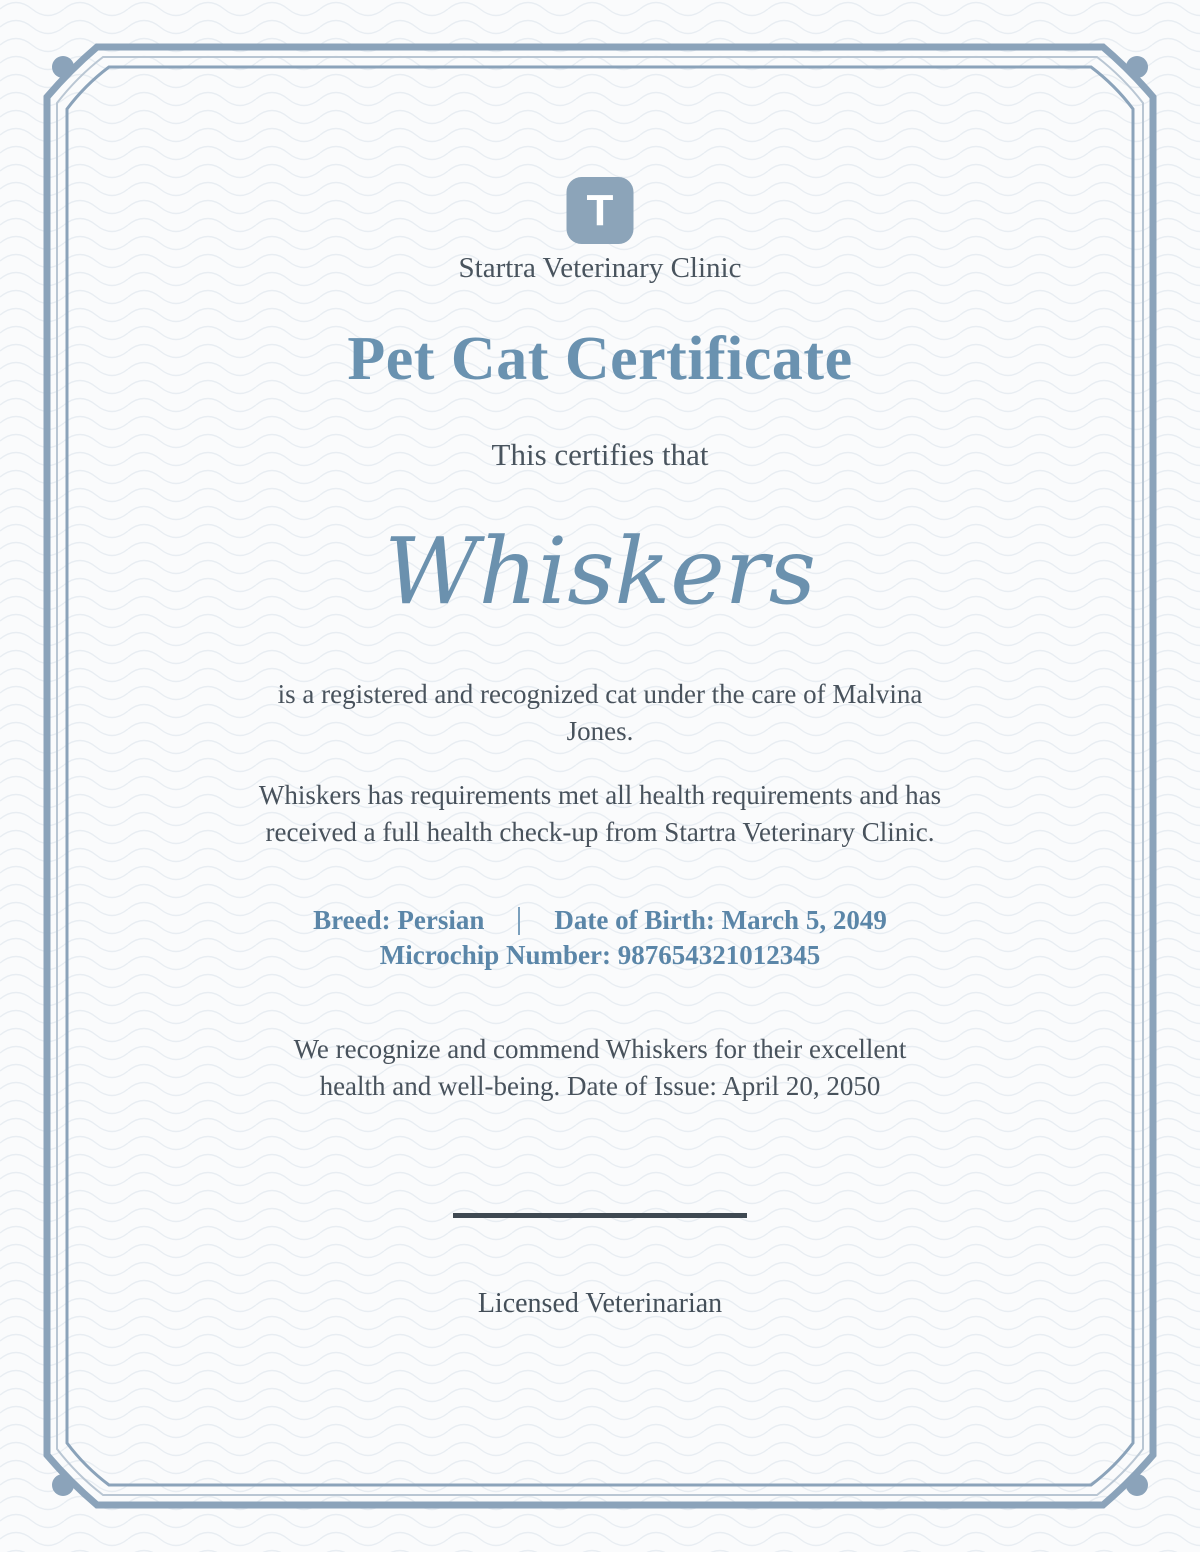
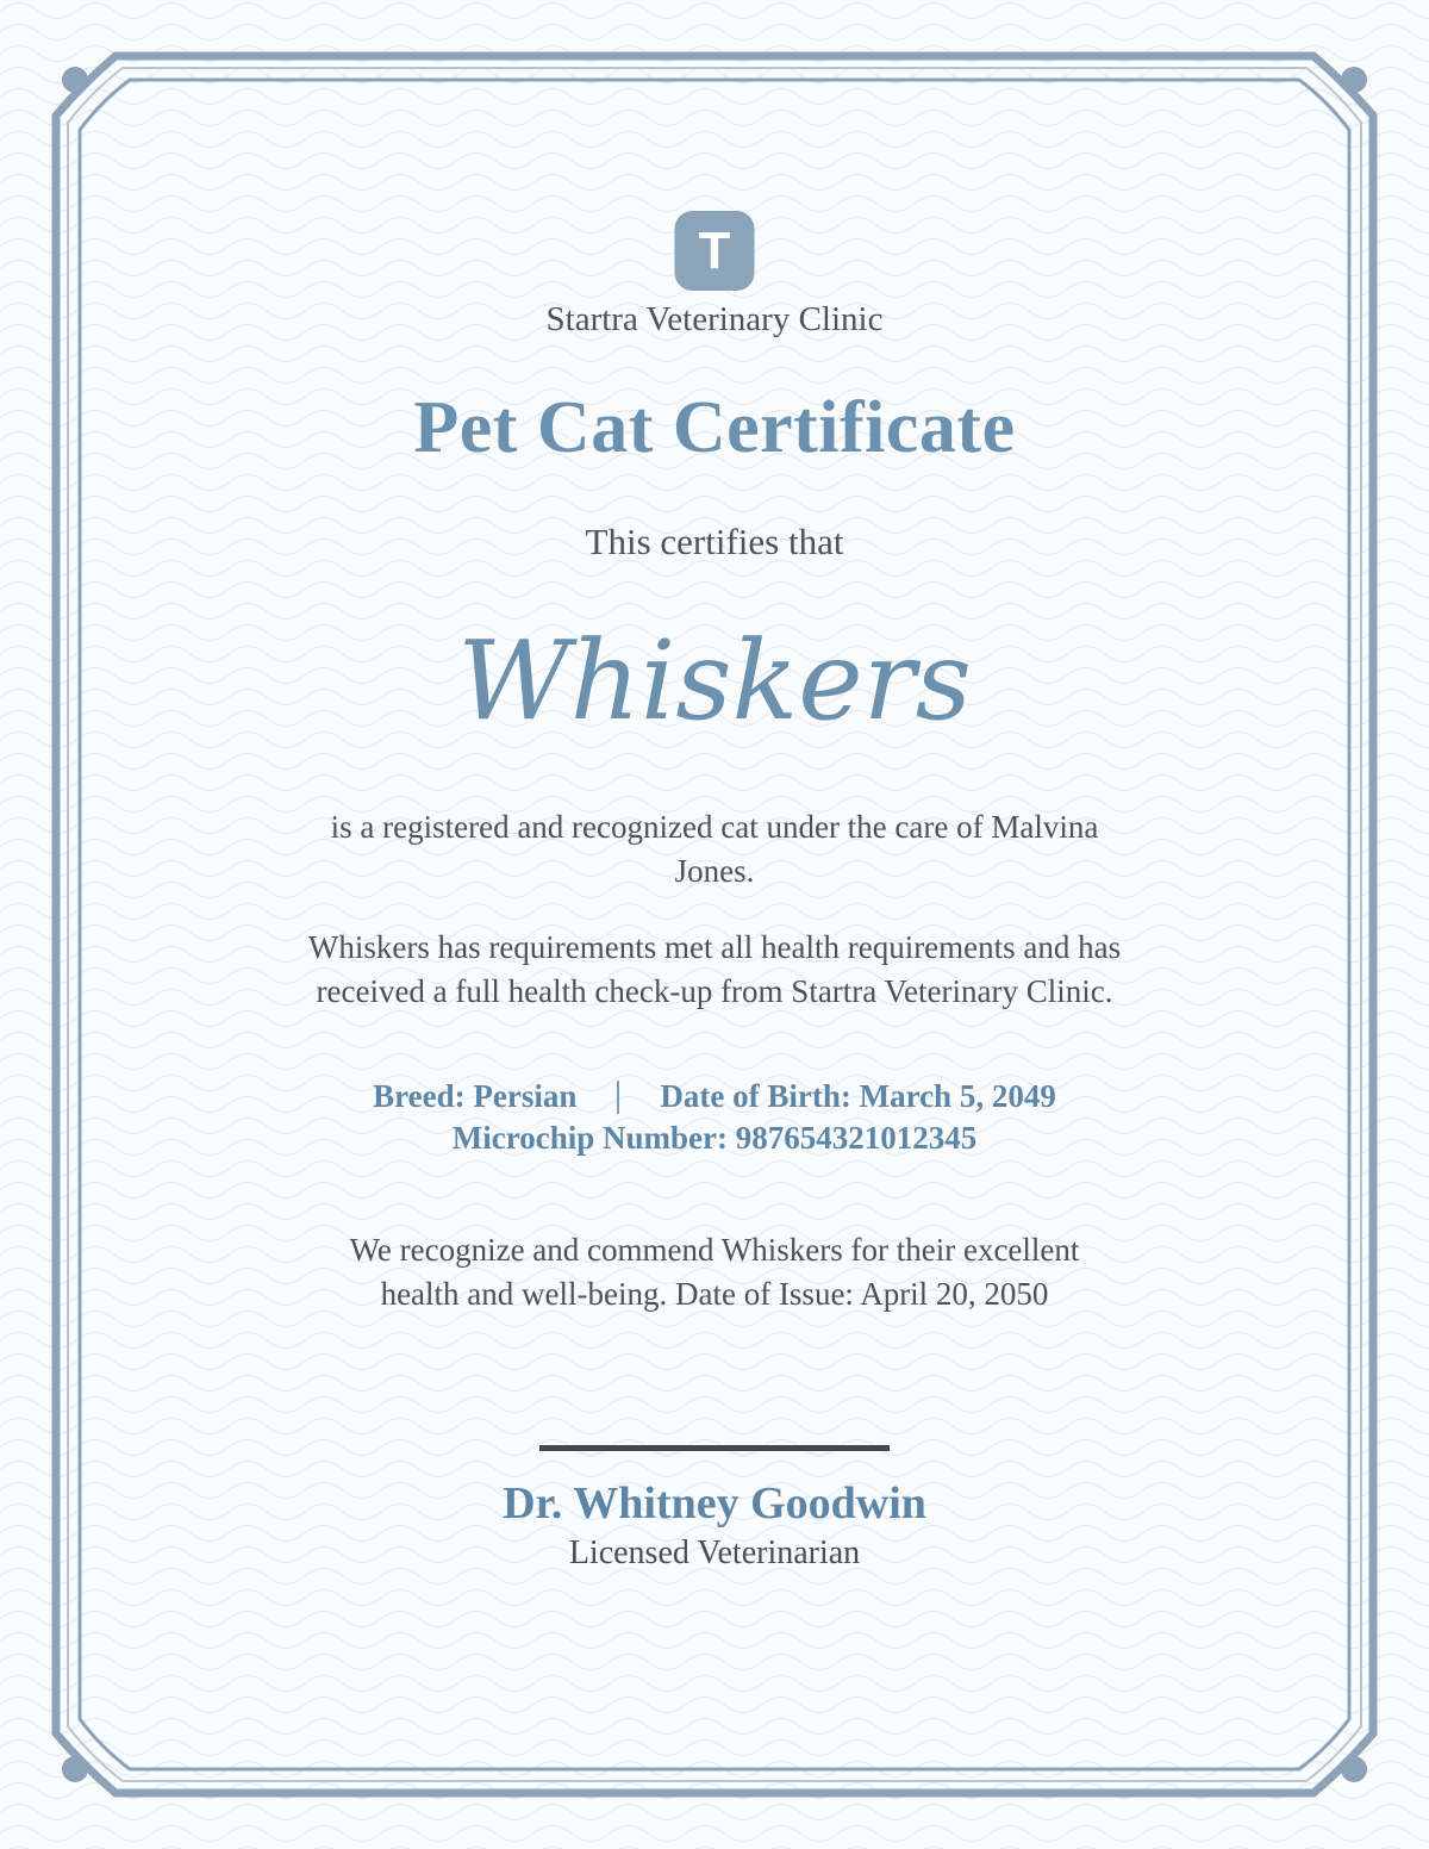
  T
  Startra Veterinary Clinic
  Pet Cat Certificate
  This certifies that
  Whiskers
  is a registered and recognized cat under the care of Malvina Jones.
  Whiskers has requirements met all health requirements and has received a full health check-up from Startra Veterinary Clinic.
  Breed: Persian
  Date of Birth: March 5, 2049
  Microchip Number: 987654321012345
  We recognize and commend Whiskers for their excellent health and well-being. Date of Issue: April 20, 2050
+ Dr. Whitney Goodwin
  Licensed Veterinarian
